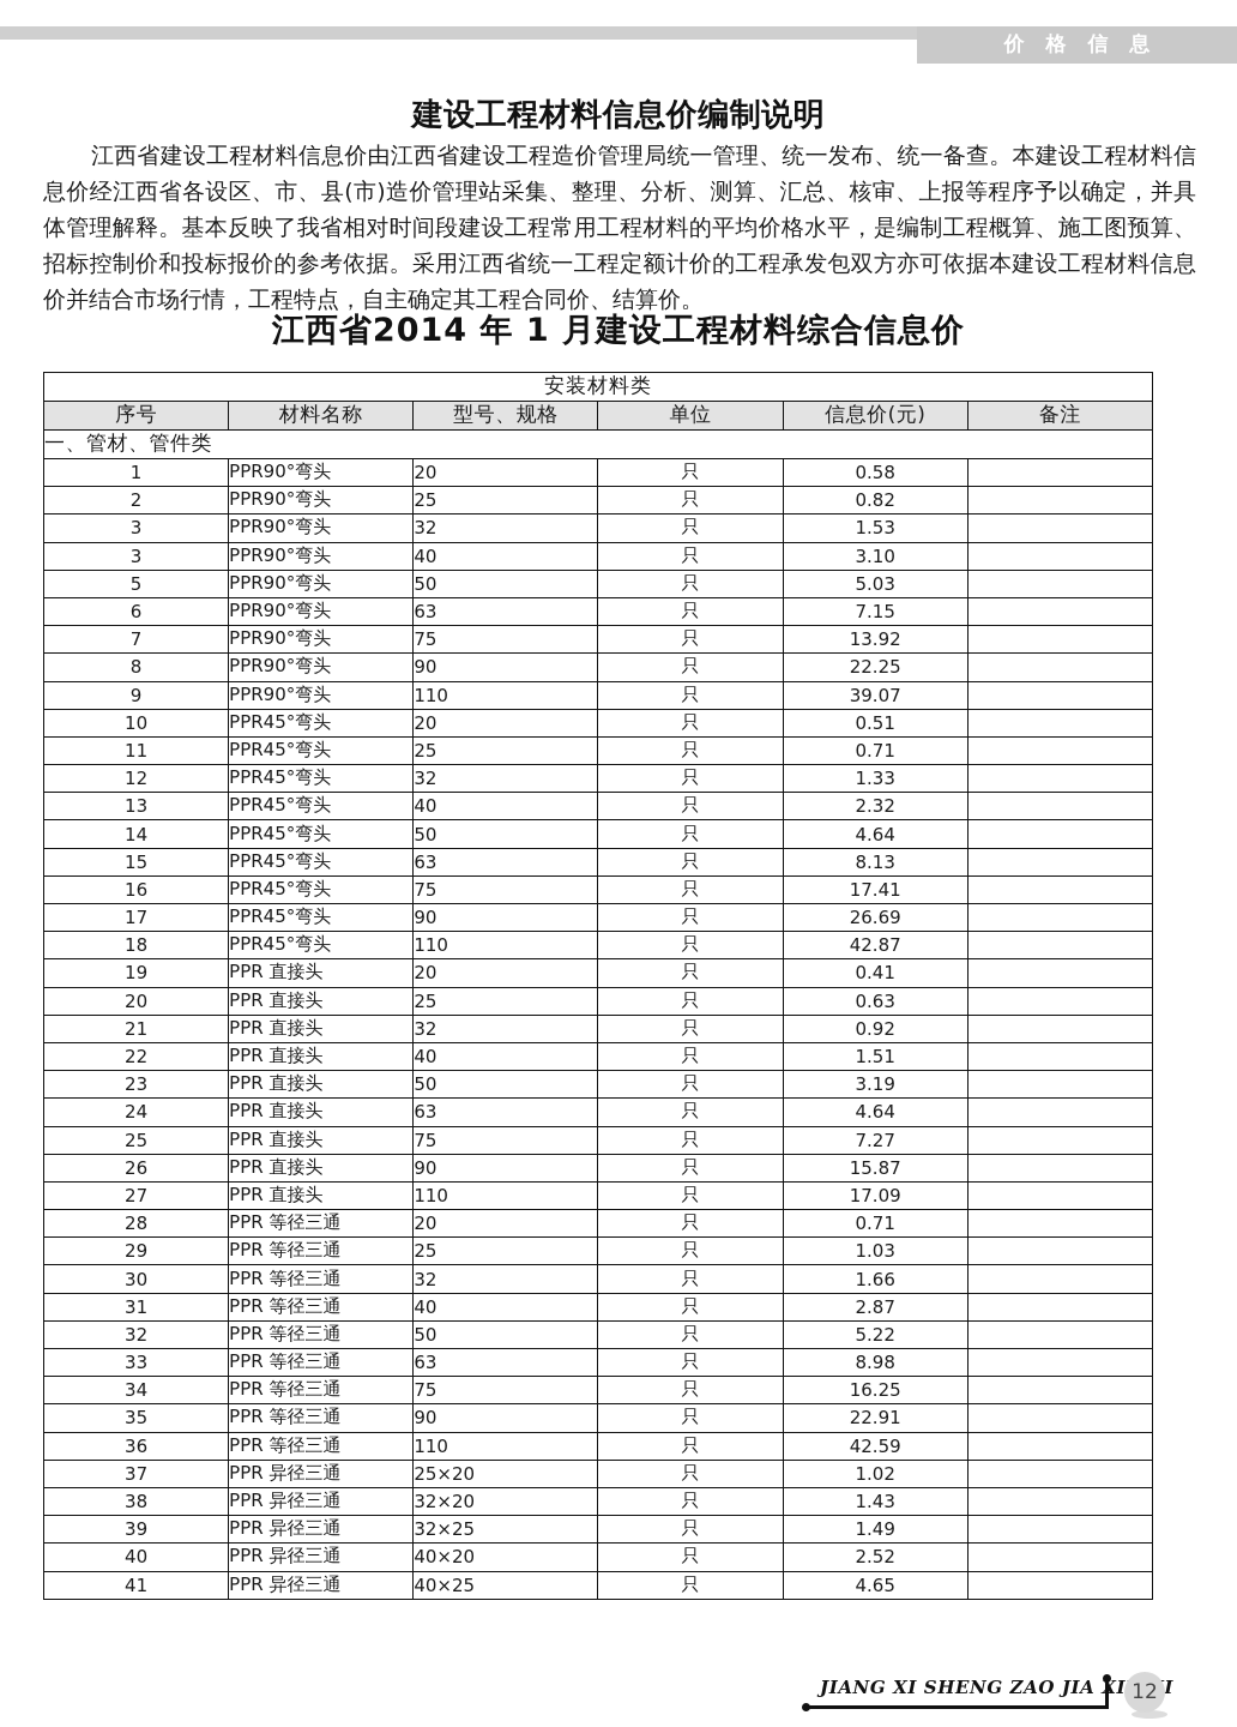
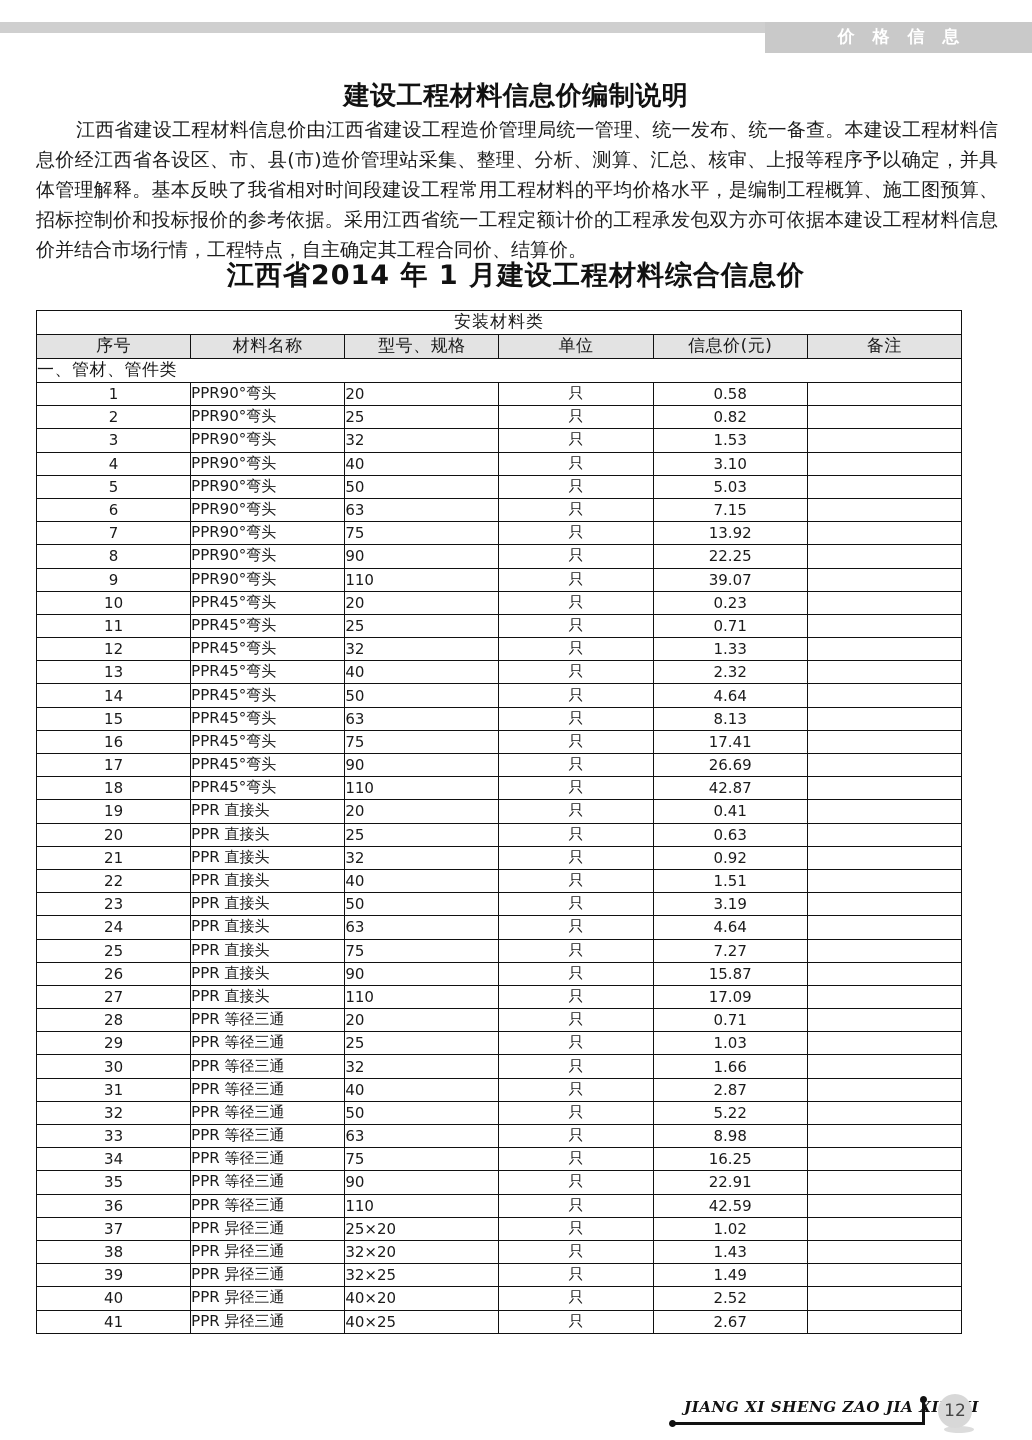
  价 格 信 息
  建设工程材料信息价编制说明
  江西省建设工程材料信息价由江西省建设工程造价管理局统一管理、统一发布、统一备查。本建设工程材料信息价经江西省各设区、市、县(市)造价管理站采集、整理、分析、测算、汇总、核审、上报等程序予以确定，并具体管理解释。基本反映了我省相对时间段建设工程常用工程材料的平均价格水平，是编制工程概算、施工图预算、招标控制价和投标报价的参考依据。采用江西省统一工程定额计价的工程承发包双方亦可依据本建设工程材料信息价并结合市场行情，工程特点，自主确定其工程合同价、结算价。
  江西省2014 年 1 月建设工程材料综合信息价
  安装材料类
  序号	材料名称	型号、规格	单位	信息价(元)	备注
  一、管材、管件类
  1	PPR90°弯头	20	只	0.58
  2	PPR90°弯头	25	只	0.82
  3	PPR90°弯头	32	只	1.53
- 3	PPR90°弯头	40	只	3.10
+ 4	PPR90°弯头	40	只	3.10
  5	PPR90°弯头	50	只	5.03
  6	PPR90°弯头	63	只	7.15
  7	PPR90°弯头	75	只	13.92
  8	PPR90°弯头	90	只	22.25
  9	PPR90°弯头	110	只	39.07
- 10	PPR45°弯头	20	只	0.51
+ 10	PPR45°弯头	20	只	0.23
  11	PPR45°弯头	25	只	0.71
  12	PPR45°弯头	32	只	1.33
  13	PPR45°弯头	40	只	2.32
  14	PPR45°弯头	50	只	4.64
  15	PPR45°弯头	63	只	8.13
  16	PPR45°弯头	75	只	17.41
  17	PPR45°弯头	90	只	26.69
  18	PPR45°弯头	110	只	42.87
  19	PPR 直接头	20	只	0.41
  20	PPR 直接头	25	只	0.63
  21	PPR 直接头	32	只	0.92
  22	PPR 直接头	40	只	1.51
  23	PPR 直接头	50	只	3.19
  24	PPR 直接头	63	只	4.64
  25	PPR 直接头	75	只	7.27
  26	PPR 直接头	90	只	15.87
  27	PPR 直接头	110	只	17.09
  28	PPR 等径三通	20	只	0.71
  29	PPR 等径三通	25	只	1.03
  30	PPR 等径三通	32	只	1.66
  31	PPR 等径三通	40	只	2.87
  32	PPR 等径三通	50	只	5.22
  33	PPR 等径三通	63	只	8.98
  34	PPR 等径三通	75	只	16.25
  35	PPR 等径三通	90	只	22.91
  36	PPR 等径三通	110	只	42.59
  37	PPR 异径三通	25×20	只	1.02
  38	PPR 异径三通	32×20	只	1.43
  39	PPR 异径三通	32×25	只	1.49
  40	PPR 异径三通	40×20	只	2.52
- 41	PPR 异径三通	40×25	只	4.65
+ 41	PPR 异径三通	40×25	只	2.67
  JIANG XI SHENG ZAO JIA XII
  12
